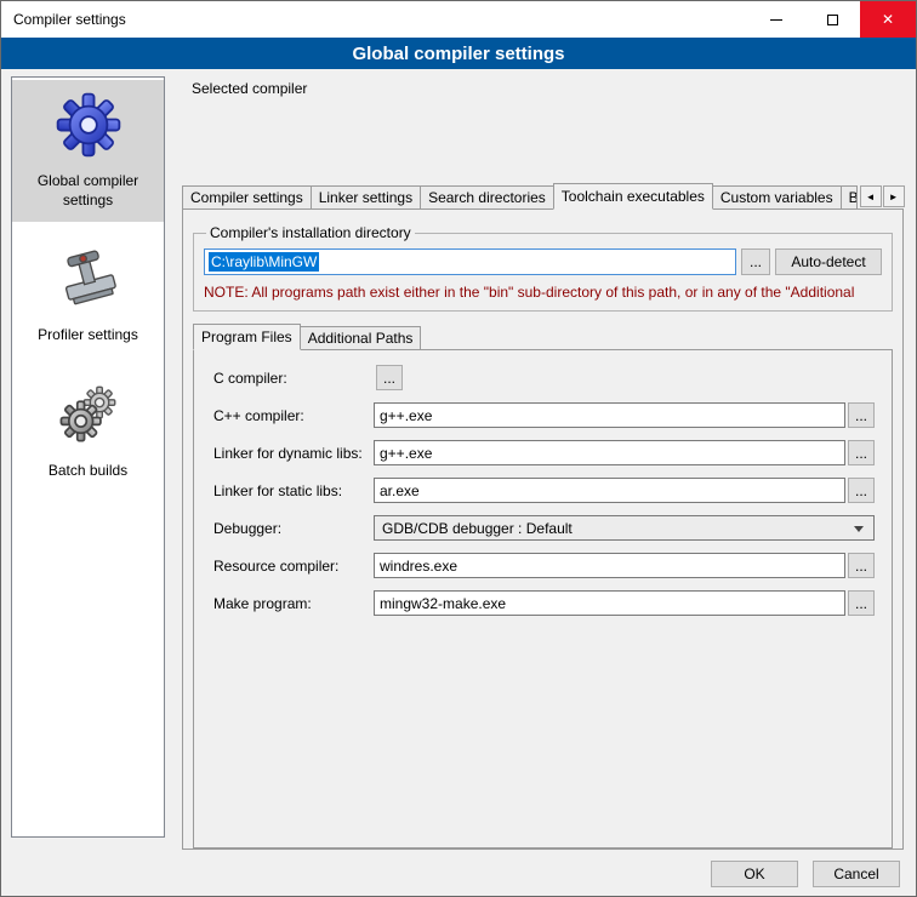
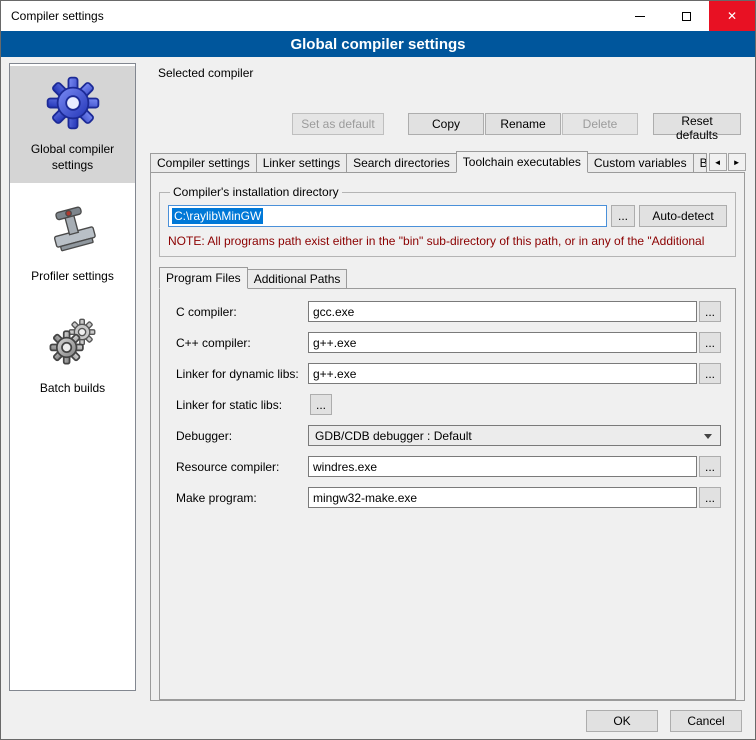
  Compiler settings
  ✕
  Global compiler settings
  Global compiler settings
  Profiler settings
  Batch builds
  Selected compiler
+ Set as default
+ Copy
+ Rename
+ Delete
+ Reset defaults
  Compiler settings
  Linker settings
  Search directories
  Toolchain executables
  Custom variables
  ◄
  ►
  Compiler's installation directory
  C:\raylib\MinGW
  ...
  Auto-detect
  NOTE: All programs path exist either in the "bin" sub-directory of this path, or in any of the "Additional
  Program Files
  Additional Paths
  C compiler:
+ gcc.exe
  ...
  C++ compiler:
  g++.exe
  ...
  Linker for dynamic libs:
  g++.exe
  ...
  Linker for static libs:
- ar.exe
  ...
  Debugger:
  GDB/CDB debugger : Default
  Resource compiler:
  windres.exe
  ...
  Make program:
  mingw32-make.exe
  ...
  OK
  Cancel
